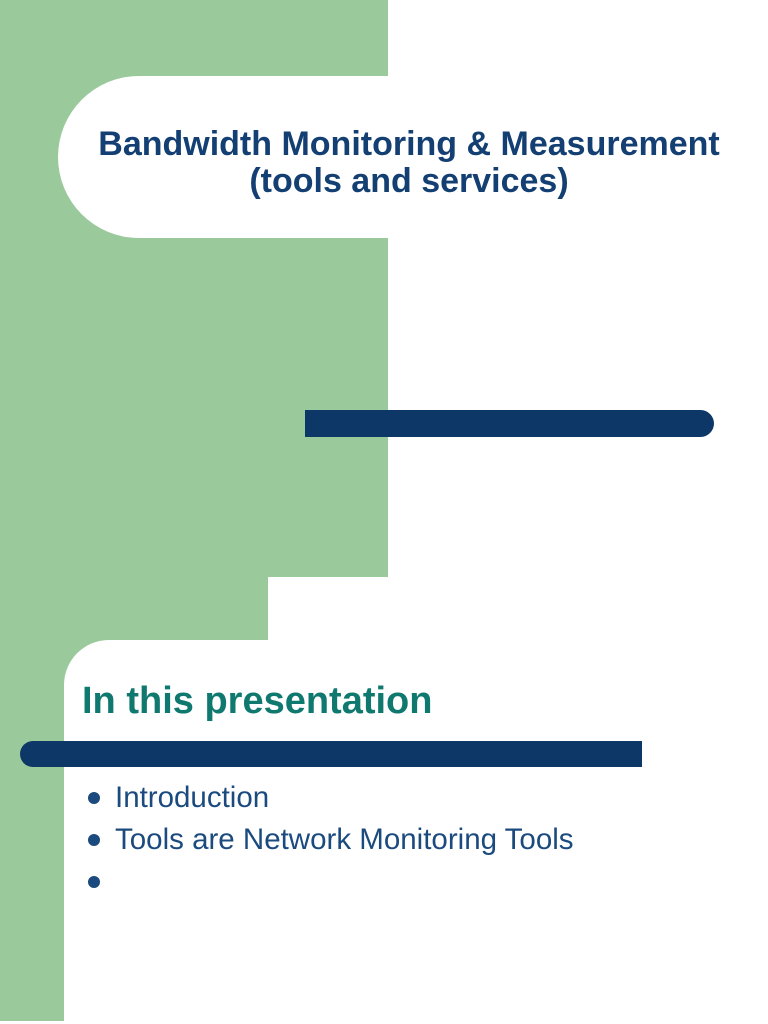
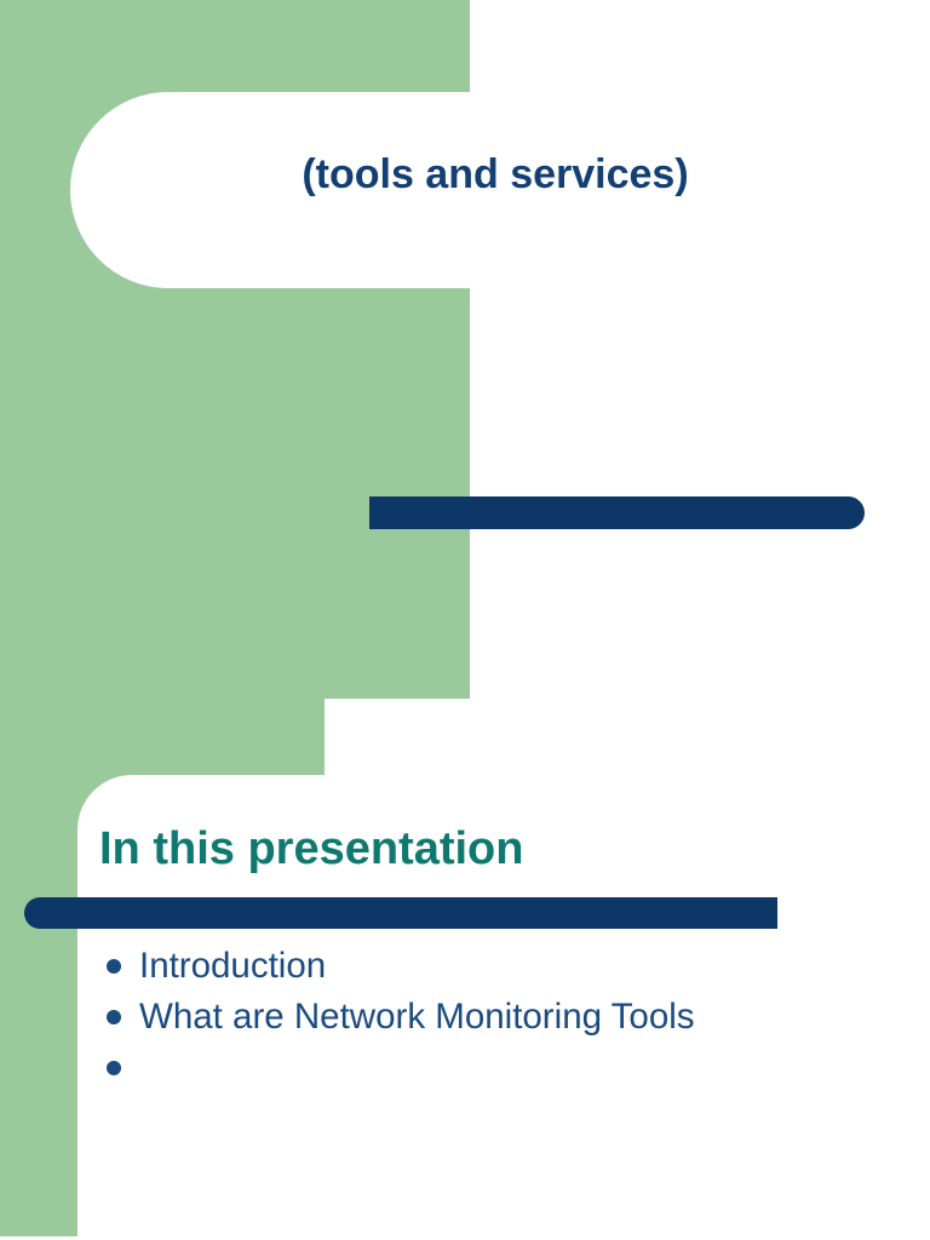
- Bandwidth Monitoring & Measurement
  (tools and services)
  In this presentation
  Introduction
- Tools are Network Monitoring Tools
+ What are Network Monitoring Tools
